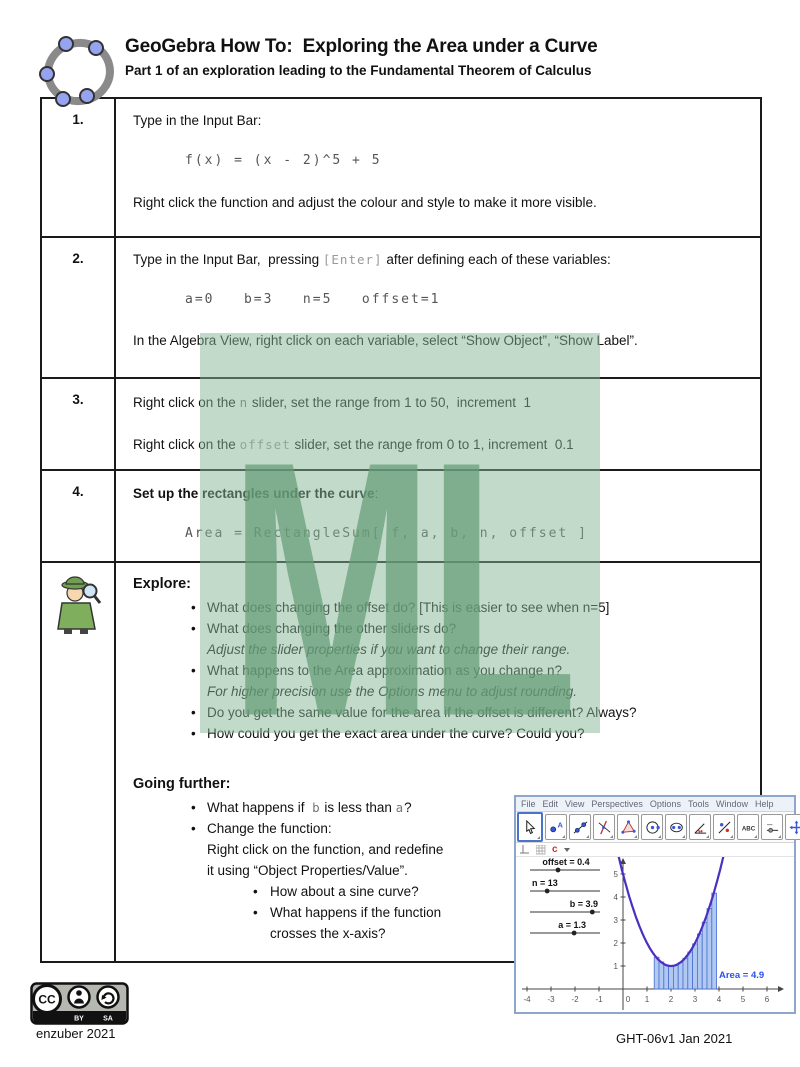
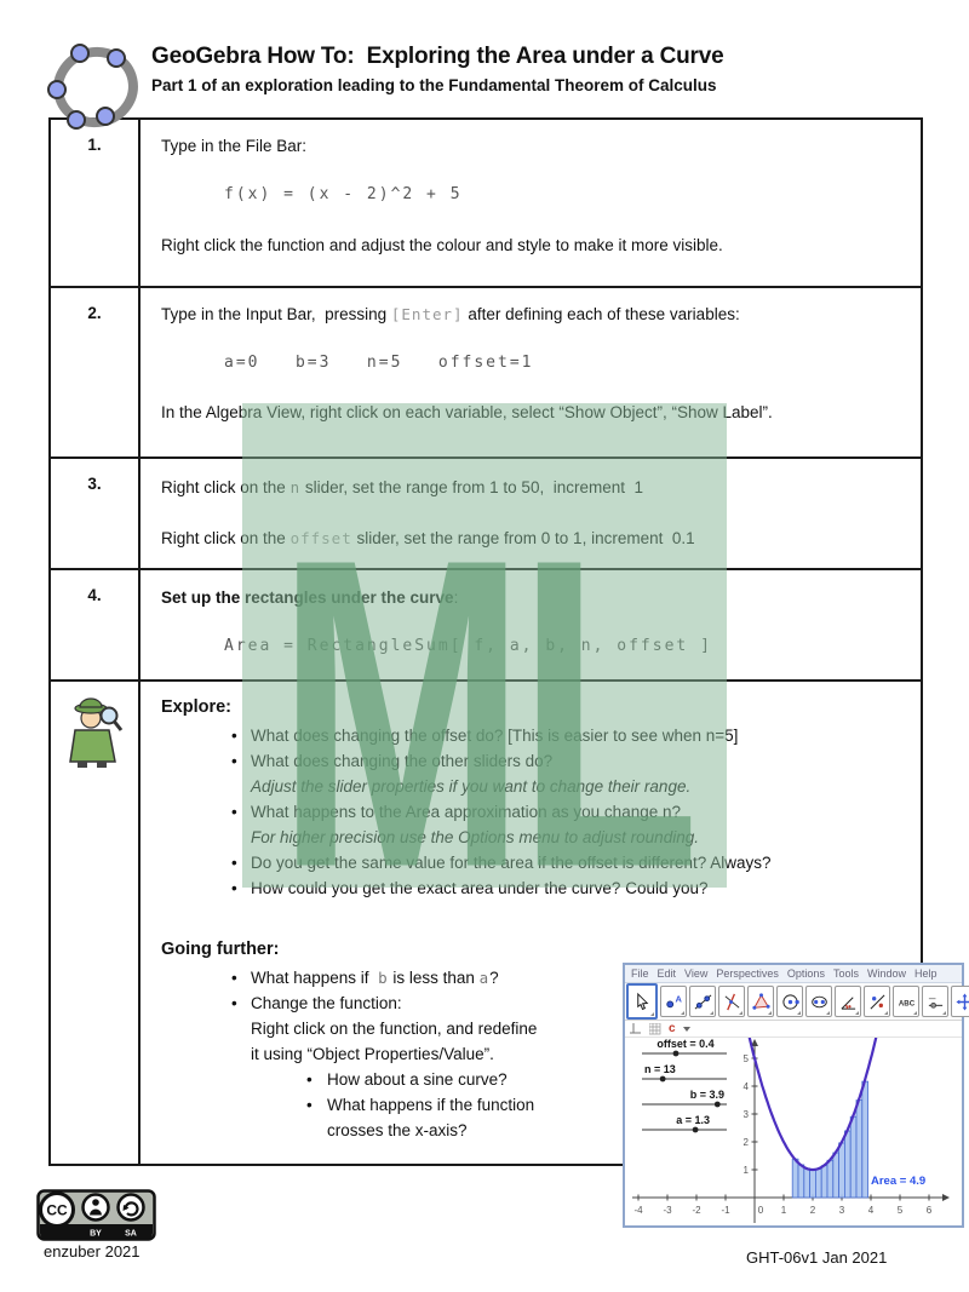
  GeoGebra How To: Exploring the Area under a Curve
  Part 1 of an exploration leading to the Fundamental Theorem of Calculus
  1.
- Type in the Input Bar:
+ Type in the File Bar:
- f(x) = (x - 2)^5 + 5
+ f(x) = (x - 2)^2 + 5
  Right click the function and adjust the colour and style to make it more visible.
  2.
  Type in the Input Bar, pressing [Enter] after defining each of these variables:
  a=0 b=3 n=5 offset=1
  In the Algebra View, right click on each variable, select “Show Object”, “Show Label”.
  3.
  Right click on the n slider, set the range from 1 to 50, increment 1
  Right click on the offset slider, set the range from 0 to 1, increment 0.1
  4.
  Set up the rectangles under the curve:
  Area = RectangleSum[ f, a, b, n, offset ]
  Explore:
  What does changing the offset do? [This is easier to see when n=5]
  What does changing the other sliders do?
  Adjust the slider properties if you want to change their range.
  What happens to the Area approximation as you change n?
  For higher precision use the Options menu to adjust rounding.
  Do you get the same value for the area if the offset is different? Always?
  How could you get the exact area under the curve? Could you?
  Going further:
  What happens if b is less than a?
  Change the function:
  Right click on the function, and redefine
  it using “Object Properties/Value”.
  How about a sine curve?
  What happens if the function
  crosses the x-axis?
  ML
  File
  Edit
  View
  Perspectives
  Options
  Tools
  Window
  Help
  A
  c
  -4
  -3
  -2
  -1
  0
  1
  2
  3
  4
  5
  6
  1
  2
  3
  4
  5
  offset = 0.4
  n = 13
  b = 3.9
  a = 1.3
  Area = 4.9
  CC
  enzuber 2021
  GHT-06v1 Jan 2021
